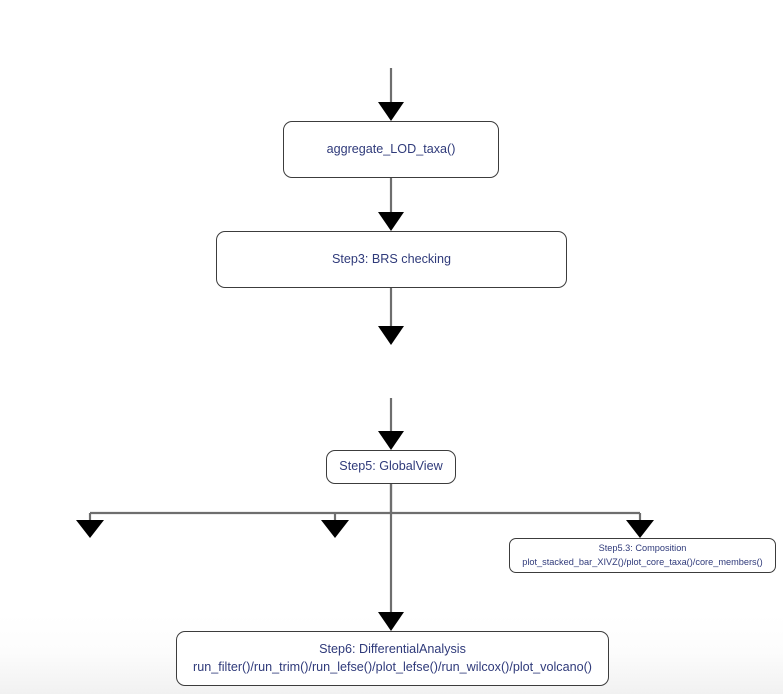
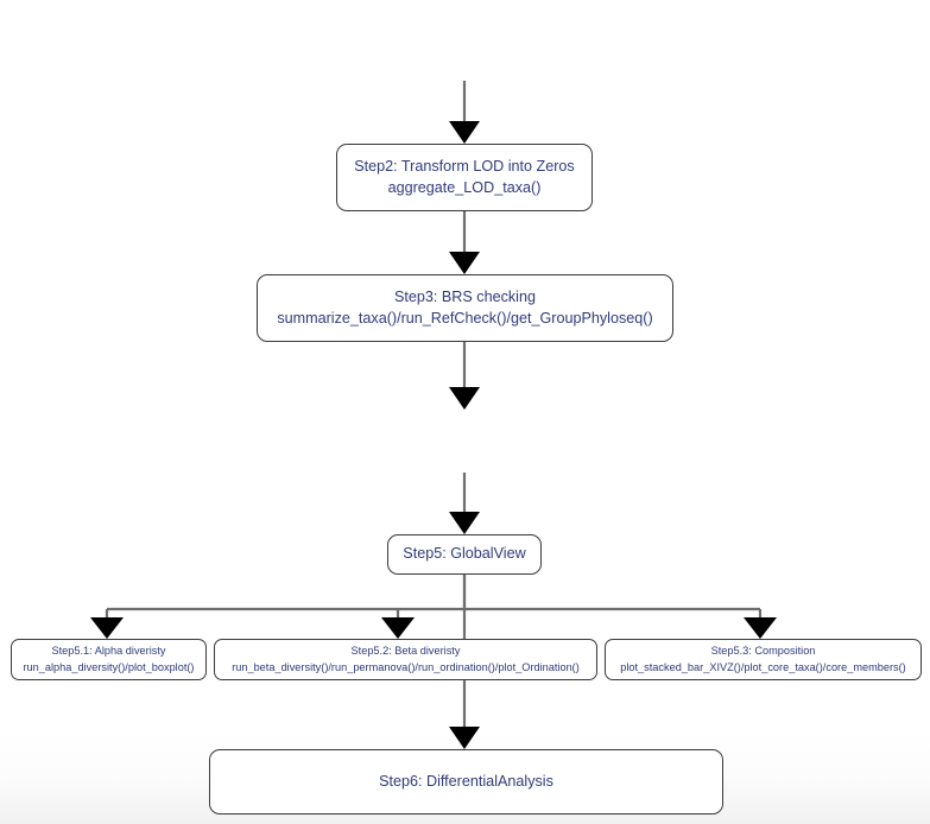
+ Step2: Transform LOD into Zeros
  aggregate_LOD_taxa()
  Step3: BRS checking
+ summarize_taxa()/run_RefCheck()/get_GroupPhyloseq()
  Step5: GlobalView
+ Step5.1: Alpha diveristy
+ run_alpha_diversity()/plot_boxplot()
+ Step5.2: Beta diveristy
+ run_beta_diversity()/run_permanova()/run_ordination()/plot_Ordination()
  Step5.3: Composition
  plot_stacked_bar_XIVZ()/plot_core_taxa()/core_members()
  Step6: DifferentialAnalysis
- run_filter()/run_trim()/run_lefse()/plot_lefse()/run_wilcox()/plot_volcano()
